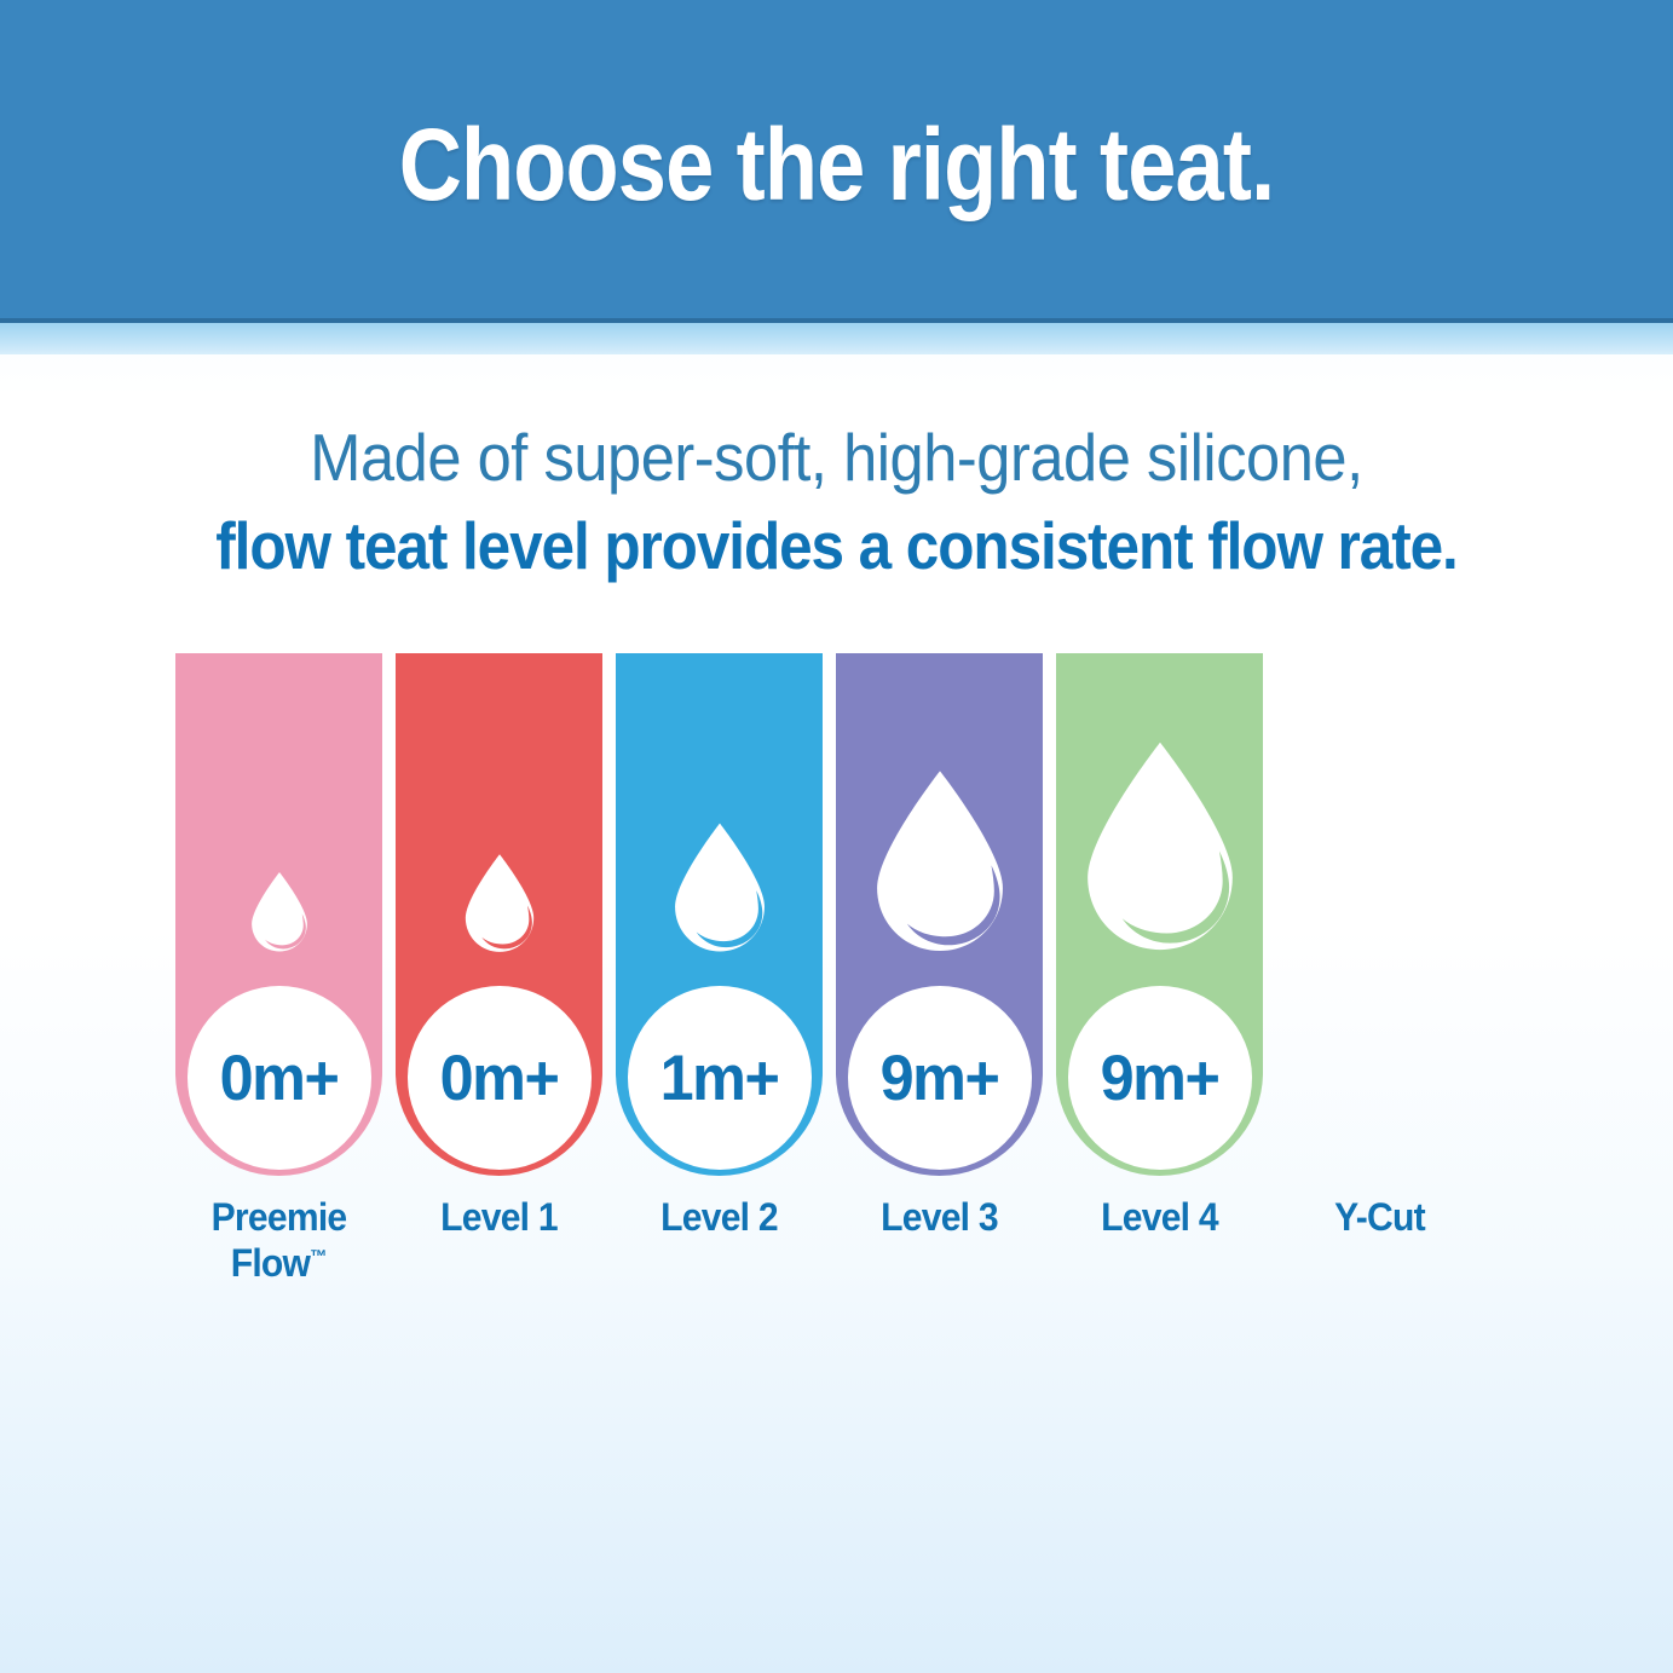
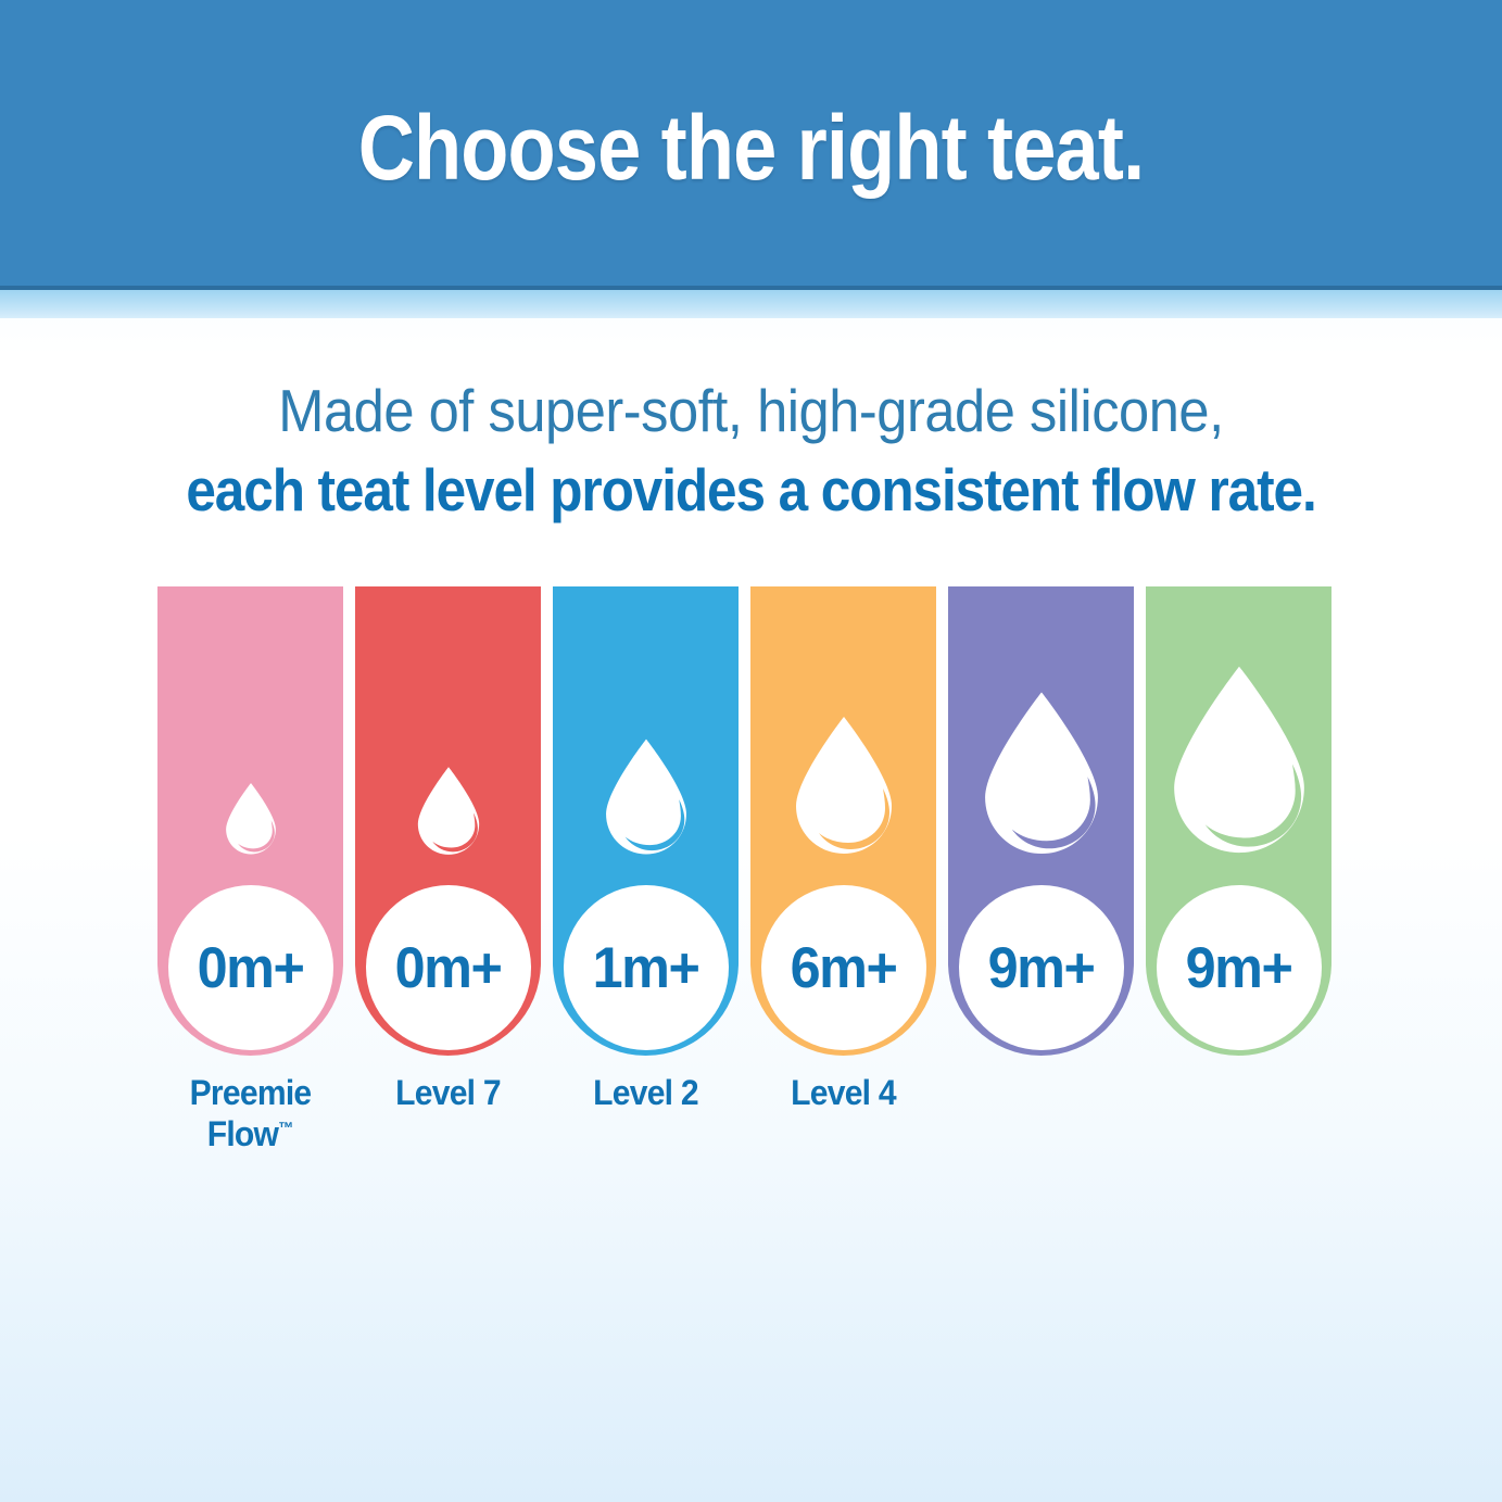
  Choose the right teat.
  Made of super-soft, high-grade silicone,
- flow teat level provides a consistent flow rate.
+ each teat level provides a consistent flow rate.
  0m+
  0m+
  1m+
+ 6m+
  9m+
  9m+
  Preemie
  Flow™
- Level 1
+ Level 7
  Level 2
- Level 3
  Level 4
- Y-Cut
